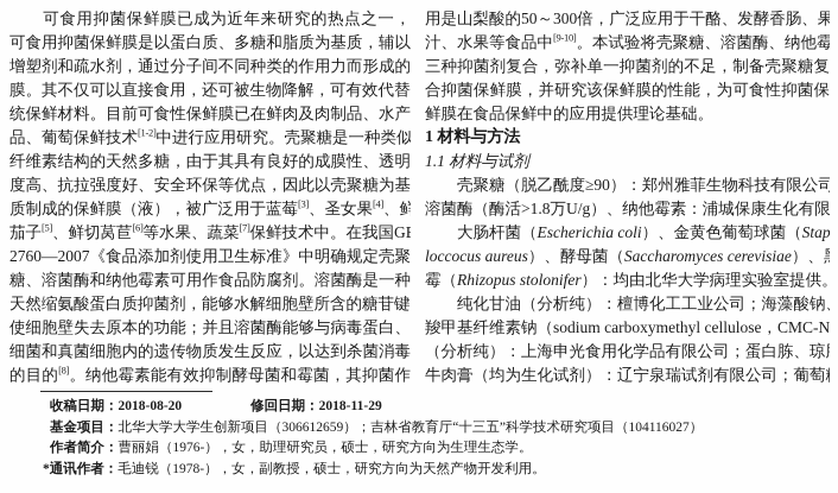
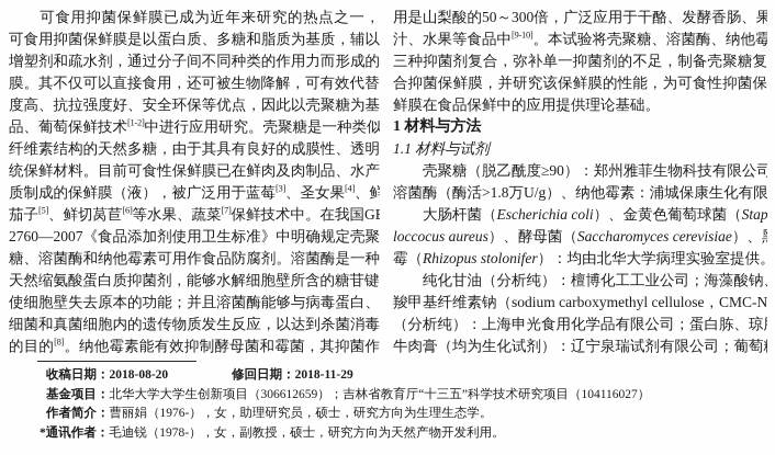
  可食用抑菌保鲜膜已成为近年来研究的热点之一，
  可食用抑菌保鲜膜是以蛋白质、多糖和脂质为基质，辅以
  增塑剂和疏水剂，通过分子间不同种类的作用力而形成的
  膜。其不仅可以直接食用，还可被生物降解，可有效代替
- 统保鲜材料。目前可食性保鲜膜已在鲜肉及肉制品、水产
+ 度高、抗拉强度好、安全环保等优点，因此以壳聚糖为基
  品、葡萄保鲜技术[1-2]中进行应用研究。壳聚糖是一种类似
  纤维素结构的天然多糖，由于其具有良好的成膜性、透明
- 度高、抗拉强度好、安全环保等优点，因此以壳聚糖为基
+ 统保鲜材料。目前可食性保鲜膜已在鲜肉及肉制品、水产
  质制成的保鲜膜（液），被广泛用于蓝莓[3]、圣女果[4]、鲜
  茄子[5]、鲜切莴苣[6]等水果、蔬菜[7]保鲜技术中。在我国G
  2760—2007《食品添加剂使用卫生标准》中明确规定壳聚
  糖、溶菌酶和纳他霉素可用作食品防腐剂。溶菌酶是一种
  天然缩氨酸蛋白质抑菌剂，能够水解细胞壁所含的糖苷键
  使细胞壁失去原本的功能；并且溶菌酶能够与病毒蛋白、
  细菌和真菌细胞内的遗传物质发生反应，以达到杀菌消毒
  的目的[8]。纳他霉素能有效抑制酵母菌和霉菌，其抑菌作
  用是山梨酸的50～300倍，广泛应用于干酪、发酵香肠、果
  汁、水果等食品中[9-10]。本试验将壳聚糖、溶菌酶、纳他霉
  三种抑菌剂复合，弥补单一抑菌剂的不足，制备壳聚糖复
  合抑菌保鲜膜，并研究该保鲜膜的性能，为可食性抑菌保
  鲜膜在食品保鲜中的应用提供理论基础。
  1 材料与方法
  1.1 材料与试剂
  壳聚糖（脱乙酰度≥90）：郑州雅菲生物科技有限公司
  溶菌酶（酶活>1.8万U/g）、纳他霉素：浦城保康生化有限
  大肠杆菌（Escherichia coli）、金黄色葡萄球菌（Stap
  loccocus aureus）、酵母菌（Saccharomyces cerevisiae）、
  霉（Rhizopus stolonifer）：均由北华大学病理实验室提供。
  纯化甘油（分析纯）：檀博化工工业公司；海藻酸钠
  羧甲基纤维素钠（sodium carboxymethyl cellulose，CMC-N
  （分析纯）：上海申光食用化学品有限公司；蛋白胨、琼
  牛肉膏（均为生化试剂）：辽宁泉瑞试剂有限公司；葡萄
  收稿日期：2018-08-20 修回日期：2018-11-29
  基金项目：北华大学大学生创新项目（306612659）；吉林省教育厅“十三五”科学技术研究项目（104116027）
  作者简介：曹丽娟（1976-），女，助理研究员，硕士，研究方向为生理生态学。
  *通讯作者：毛迪锐（1978-），女，副教授，硕士，研究方向为天然产物开发利用。
